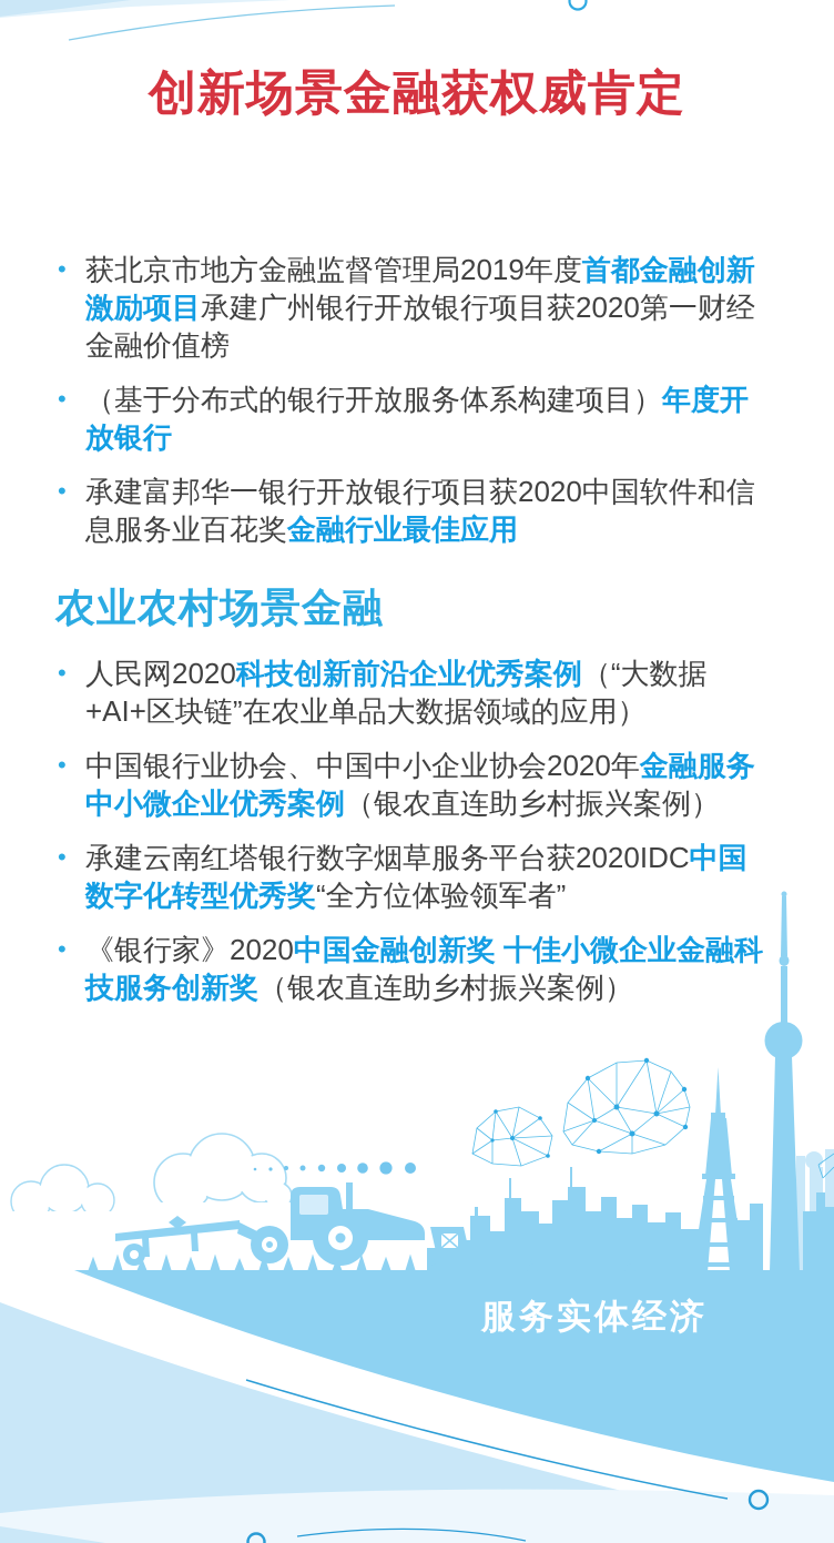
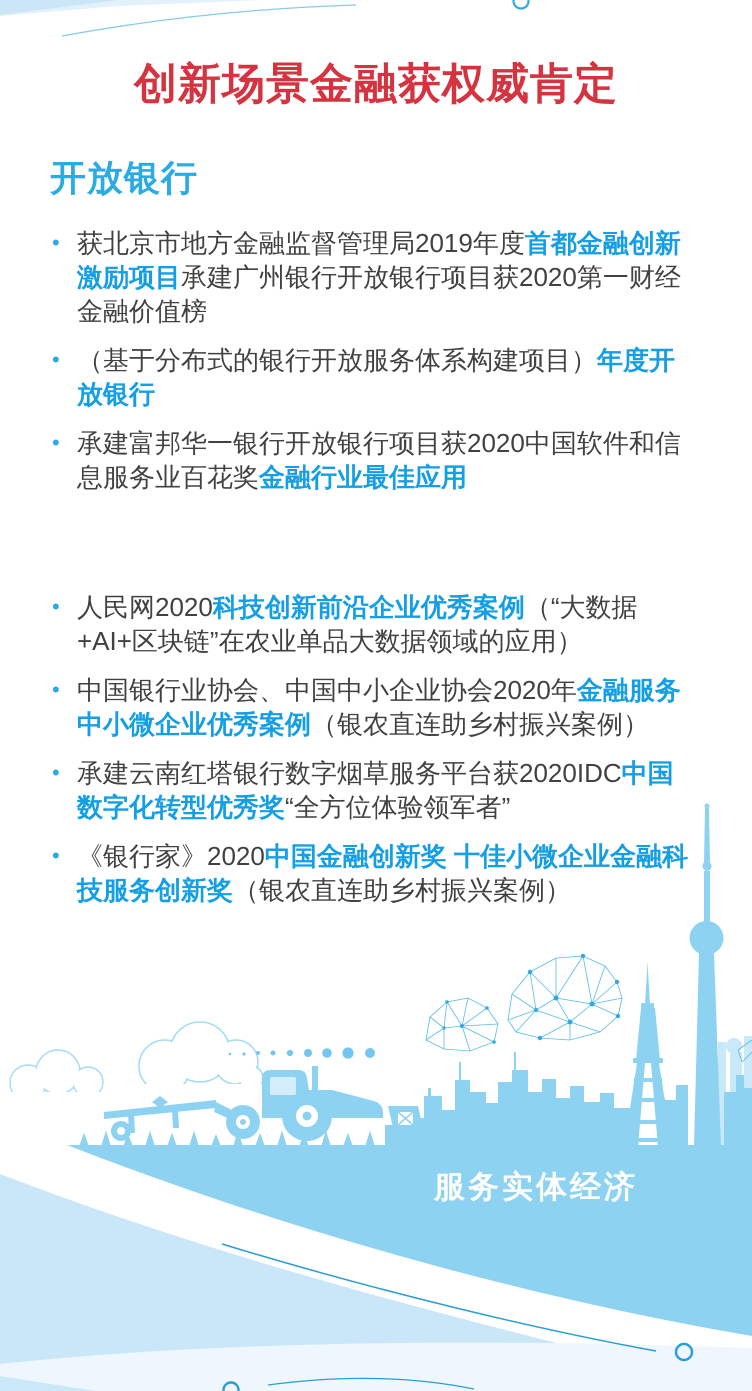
  创新场景金融获权威肯定
+ 开放银行
  •
  获北京市地方金融监督管理局2019年度首都金融创新激励项目承建广州银行开放银行项目获2020第一财经金融价值榜
  •
  （基于分布式的银行开放服务体系构建项目）年度开放银行
  •
  承建富邦华一银行开放银行项目获2020中国软件和信息服务业百花奖金融行业最佳应用
- 农业农村场景金融
  •
  人民网2020科技创新前沿企业优秀案例（“大数据+AI+区块链”在农业单品大数据领域的应用）
  •
  中国银行业协会、中国中小企业协会2020年金融服务中小微企业优秀案例（银农直连助乡村振兴案例）
  •
  承建云南红塔银行数字烟草服务平台获2020IDC中国数字化转型优秀奖“全方位体验领军者”
  •
  《银行家》2020中国金融创新奖 十佳小微企业金融科技服务创新奖（银农直连助乡村振兴案例）
  服务实体经济
